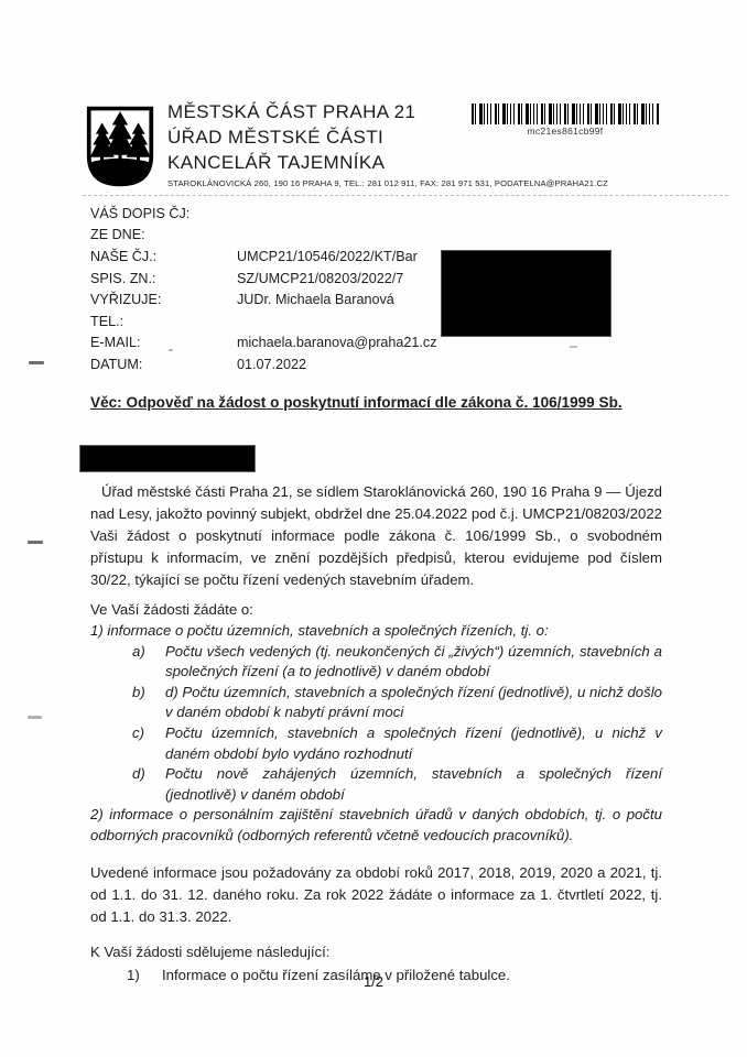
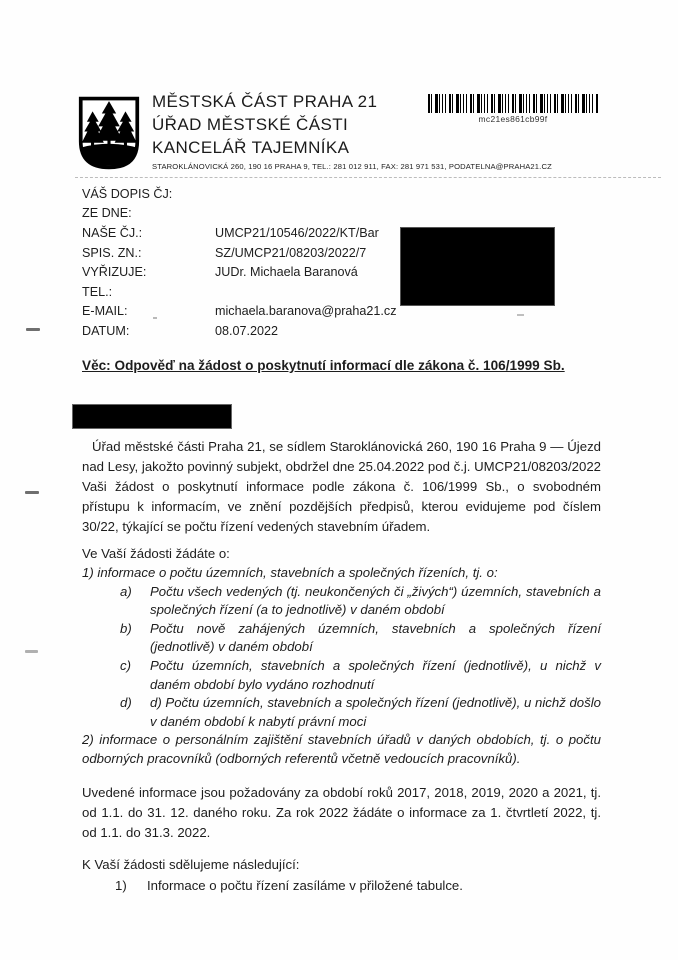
  MĚSTSKÁ ČÁST PRAHA 21
  ÚŘAD MĚSTSKÉ ČÁSTI
  KANCELÁŘ TAJEMNÍKA
  STAROKLÁNOVICKÁ 260, 190 16 PRAHA 9, TEL.: 281 012 911, FAX: 281 971 531, PODATELNA@PRAHA21.CZ
  mc21es861cb99f
  VÁŠ DOPIS ČJ:
  ZE DNE:
  NAŠE ČJ.:
  UMCP21/10546/2022/KT/Bar
  SPIS. ZN.:
  SZ/UMCP21/08203/2022/7
  VYŘIZUJE:
  JUDr. Michaela Baranová
  TEL.:
  E-MAIL:
  michaela.baranova@praha21.cz
  DATUM:
- 01.07.2022
+ 08.07.2022
  Věc: Odpověď na žádost o poskytnutí informací dle zákona č. 106/1999 Sb.
  Úřad městské části Praha 21, se sídlem Staroklánovická 260, 190 16 Praha 9 — Újezd nad Lesy, jakožto povinný subjekt, obdržel dne 25.04.2022 pod č.j. UMCP21/08203/2022 Vaši žádost o poskytnutí informace podle zákona č. 106/1999 Sb., o svobodném přístupu k informacím, ve znění pozdějších předpisů, kterou evidujeme pod číslem 30/22, týkající se počtu řízení vedených stavebním úřadem.
  Ve Vaší žádosti žádáte o:
  1) informace o počtu územních, stavebních a společných řízeních, tj. o:
  a)
  Počtu všech vedených (tj. neukončených či „živých“) územních, stavebních a společných řízení (a to jednotlivě) v daném období
  b)
- d) Počtu územních, stavebních a společných řízení (jednotlivě), u nichž došlo v daném období k nabytí právní moci
+ Počtu nově zahájených územních, stavebních a společných řízení (jednotlivě) v daném období
  c)
  Počtu územních, stavebních a společných řízení (jednotlivě), u nichž v daném období bylo vydáno rozhodnutí
  d)
- Počtu nově zahájených územních, stavebních a společných řízení (jednotlivě) v daném období
+ d) Počtu územních, stavebních a společných řízení (jednotlivě), u nichž došlo v daném období k nabytí právní moci
  2) informace o personálním zajištění stavebních úřadů v daných obdobích, tj. o počtu odborných pracovníků (odborných referentů včetně vedoucích pracovníků).
  Uvedené informace jsou požadovány za období roků 2017, 2018, 2019, 2020 a 2021, tj. od 1.1. do 31. 12. daného roku. Za rok 2022 žádáte o informace za 1. čtvrtletí 2022, tj. od 1.1. do 31.3. 2022.
  K Vaší žádosti sdělujeme následující:
  1)
  Informace o počtu řízení zasíláme v přiložené tabulce.
- 1/2
